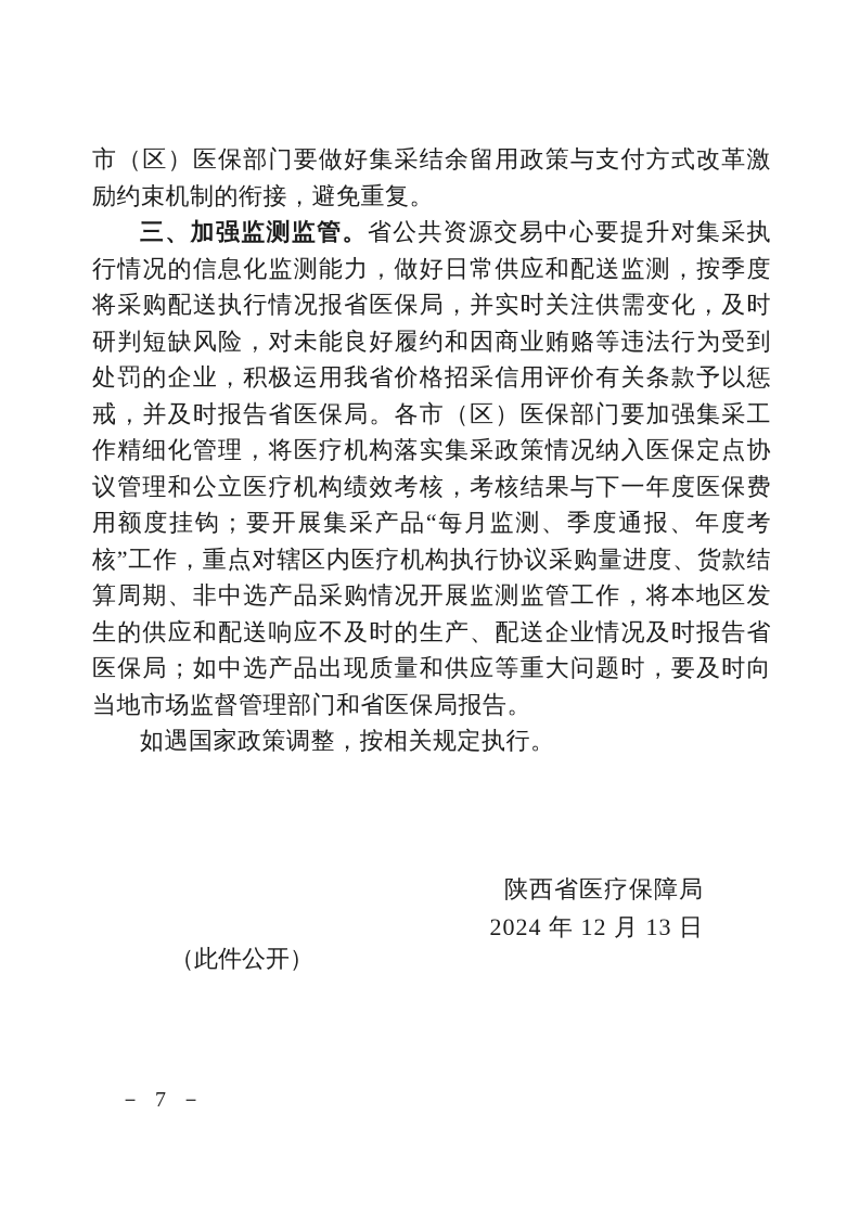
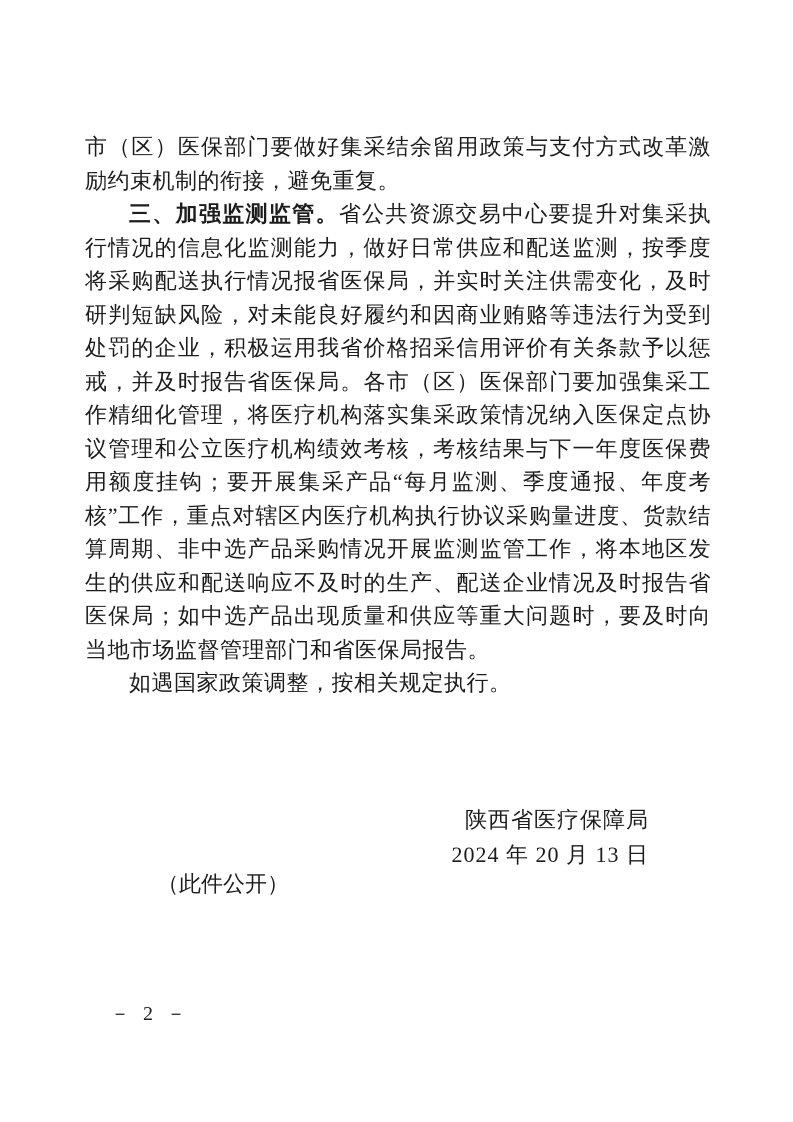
  市（区）医保部门要做好集采结余留用政策与支付方式改革激励约束机制的衔接，避免重复。
  三、加强监测监管。省公共资源交易中心要提升对集采执行情况的信息化监测能力，做好日常供应和配送监测，按季度将采购配送执行情况报省医保局，并实时关注供需变化，及时研判短缺风险，对未能良好履约和因商业贿赂等违法行为受到处罚的企业，积极运用我省价格招采信用评价有关条款予以惩戒，并及时报告省医保局。各市（区）医保部门要加强集采工作精细化管理，将医疗机构落实集采政策情况纳入医保定点协议管理和公立医疗机构绩效考核，考核结果与下一年度医保费用额度挂钩；要开展集采产品“每月监测、季度通报、年度考核”工作，重点对辖区内医疗机构执行协议采购量进度、货款结算周期、非中选产品采购情况开展监测监管工作，将本地区发生的供应和配送响应不及时的生产、配送企业情况及时报告省医保局；如中选产品出现质量和供应等重大问题时，要及时向当地市场监督管理部门和省医保局报告。
  如遇国家政策调整，按相关规定执行。
  陕西省医疗保障局
- 2024 年 12 月 13 日
+ 2024 年 20 月 13 日
  （此件公开）
- － 7 －
+ － 2 －
